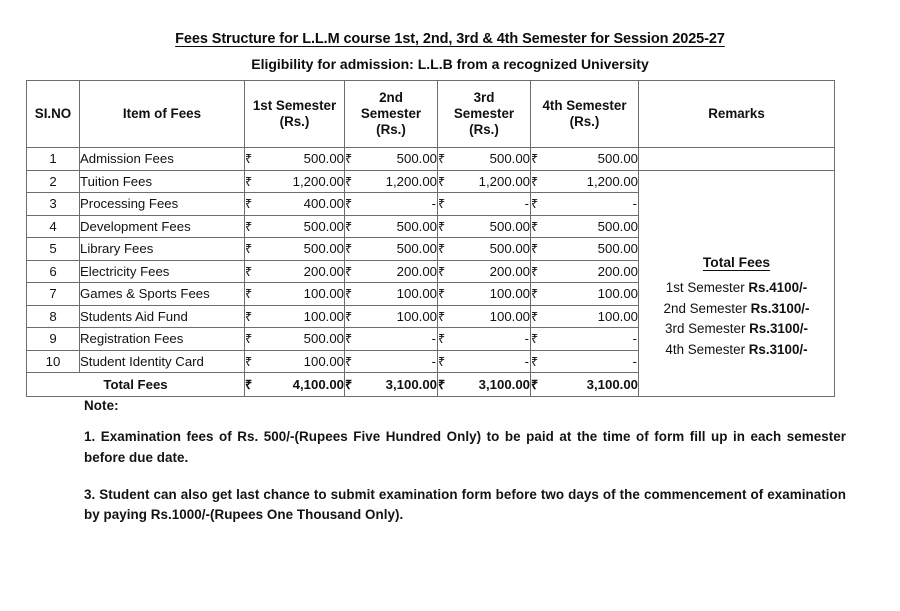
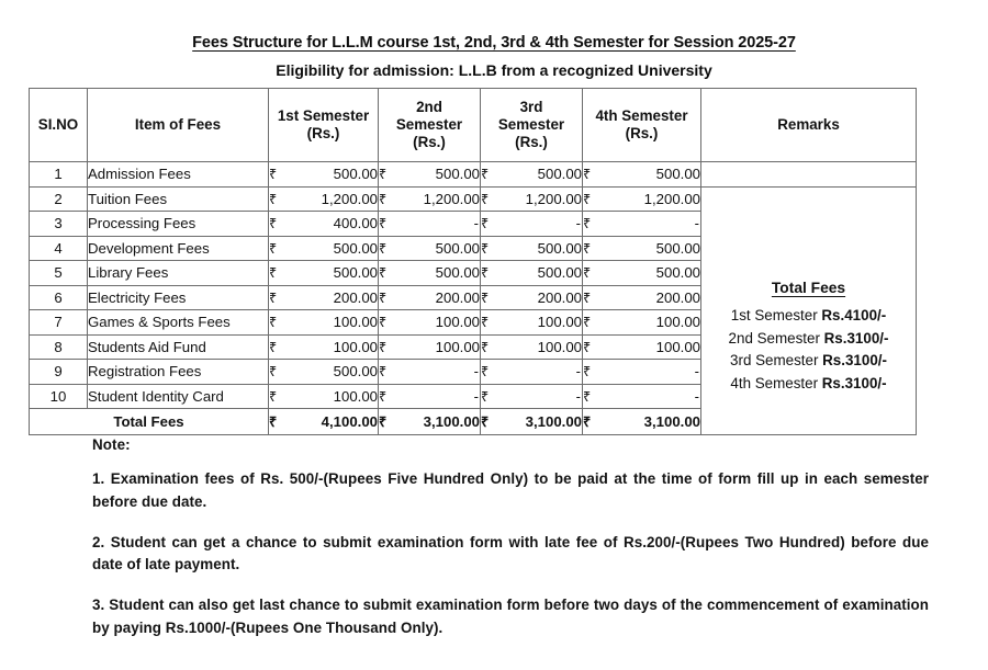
  Fees Structure for L.L.M course 1st, 2nd, 3rd & 4th Semester for Session 2025-27
  Eligibility for admission: L.L.B from a recognized University
  SI.NO	Item of Fees	1st Semester (Rs.)	2nd Semester (Rs.)	3rd Semester (Rs.)	4th Semester (Rs.)	Remarks
  1	Admission Fees	₹ 500.00	₹ 500.00	₹ 500.00	₹ 500.00
  2	Tuition Fees	₹ 1,200.00	₹ 1,200.00	₹ 1,200.00	₹ 1,200.00	Total Fees1st Semester Rs.4100/-2nd Semester Rs.3100/-3rd Semester Rs.3100/-4th Semester Rs.3100/-
  3	Processing Fees	₹ 400.00	₹ -	₹ -	₹ -
  4	Development Fees	₹ 500.00	₹ 500.00	₹ 500.00	₹ 500.00
  5	Library Fees	₹ 500.00	₹ 500.00	₹ 500.00	₹ 500.00
  6	Electricity Fees	₹ 200.00	₹ 200.00	₹ 200.00	₹ 200.00
  7	Games & Sports Fees	₹ 100.00	₹ 100.00	₹ 100.00	₹ 100.00
  8	Students Aid Fund	₹ 100.00	₹ 100.00	₹ 100.00	₹ 100.00
  9	Registration Fees	₹ 500.00	₹ -	₹ -	₹ -
  10	Student Identity Card	₹ 100.00	₹ -	₹ -	₹ -
  Total Fees	₹ 4,100.00	₹ 3,100.00	₹ 3,100.00	₹ 3,100.00
  Note:
  1. Examination fees of Rs. 500/-(Rupees Five Hundred Only) to be paid at the time of form fill up in each semester before due date.
+ 2. Student can get a chance to submit examination form with late fee of Rs.200/-(Rupees Two Hundred) before due date of late payment.
  3. Student can also get last chance to submit examination form before two days of the commencement of examination by paying Rs.1000/-(Rupees One Thousand Only).
